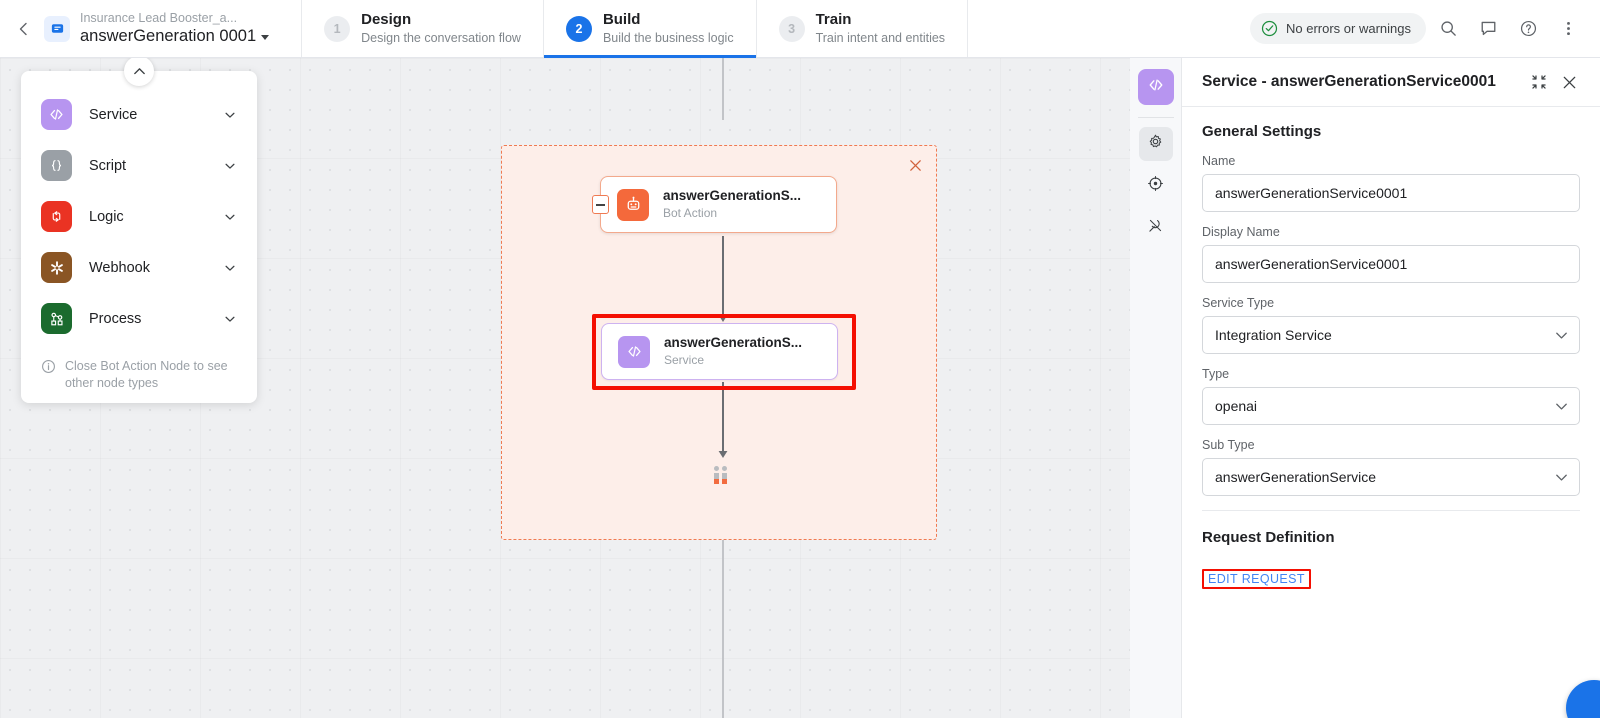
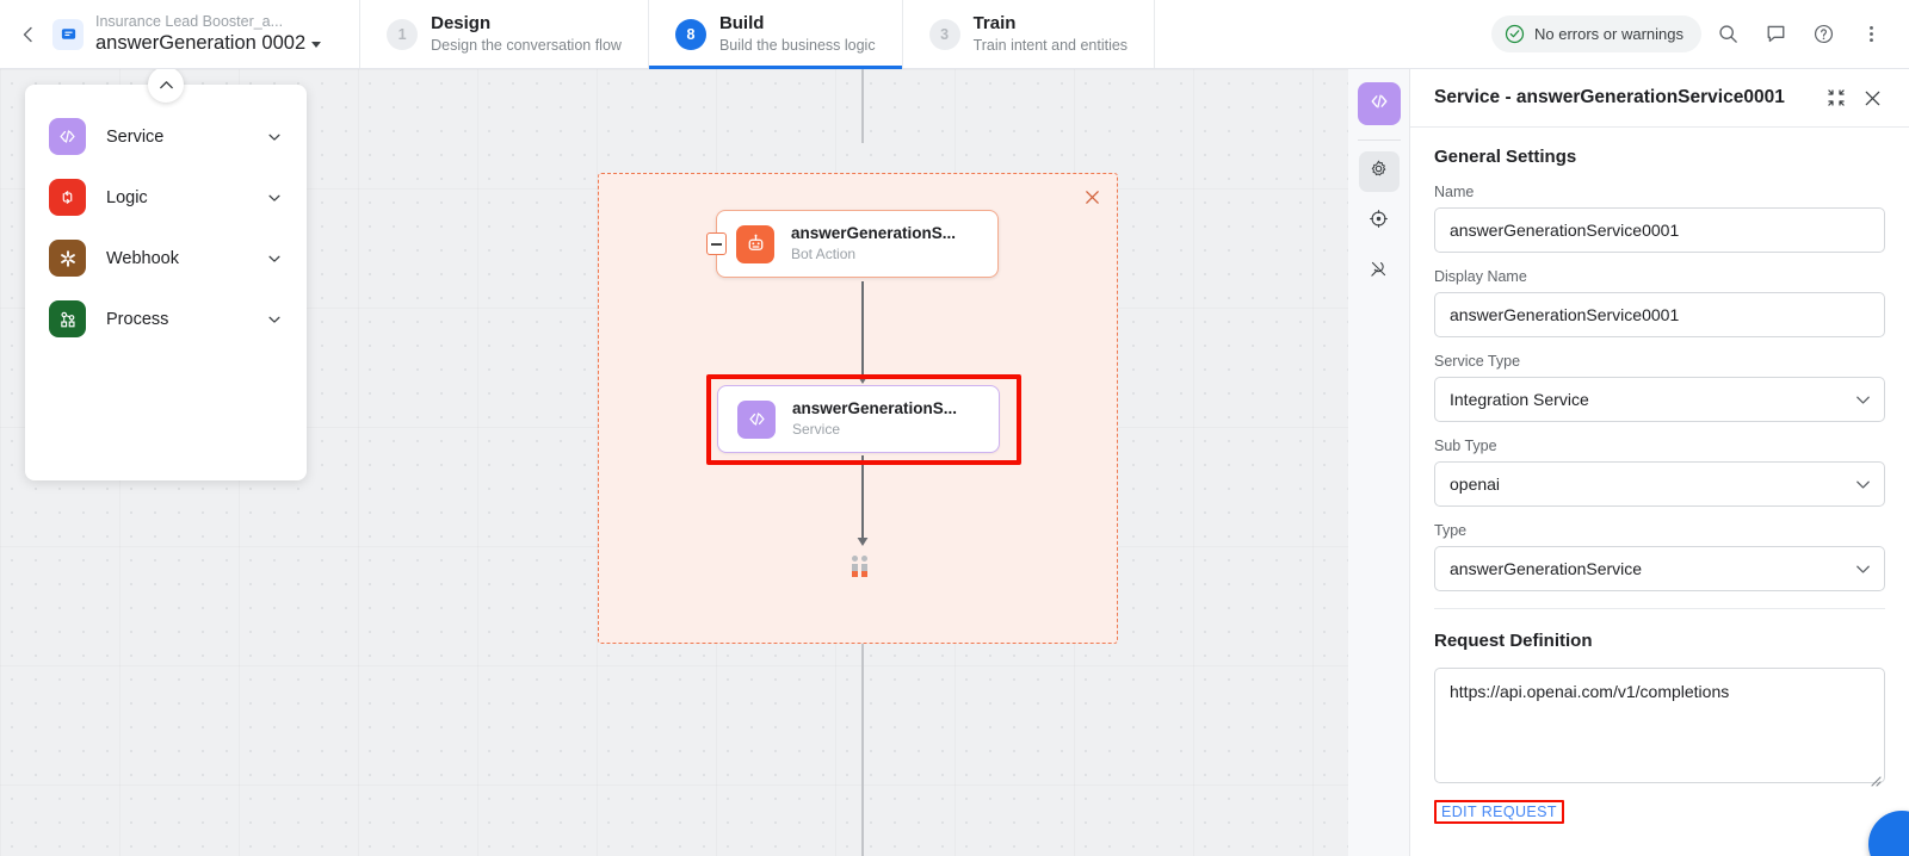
  Insurance Lead Booster_a...
- answerGeneration 0001
+ answerGeneration 0002
  1
  Design
  Design the conversation flow
- 2
+ 8
  Build
  Build the business logic
  3
  Train
  Train intent and entities
  No errors or warnings
  answerGenerationS...
  Bot Action
  answerGenerationS...
  Service
  Service
- Script
  Logic
  Webhook
  Process
- Close Bot Action Node to see other node types
  Service - answerGenerationService0001
  General Settings
  Name
  answerGenerationService0001
  Display Name
  answerGenerationService0001
  Service Type
  Integration Service
- Type
+ Sub Type
  openai
- Sub Type
+ Type
  answerGenerationService
  Request Definition
+ https://api.openai.com/v1/completions
  EDIT REQUEST
